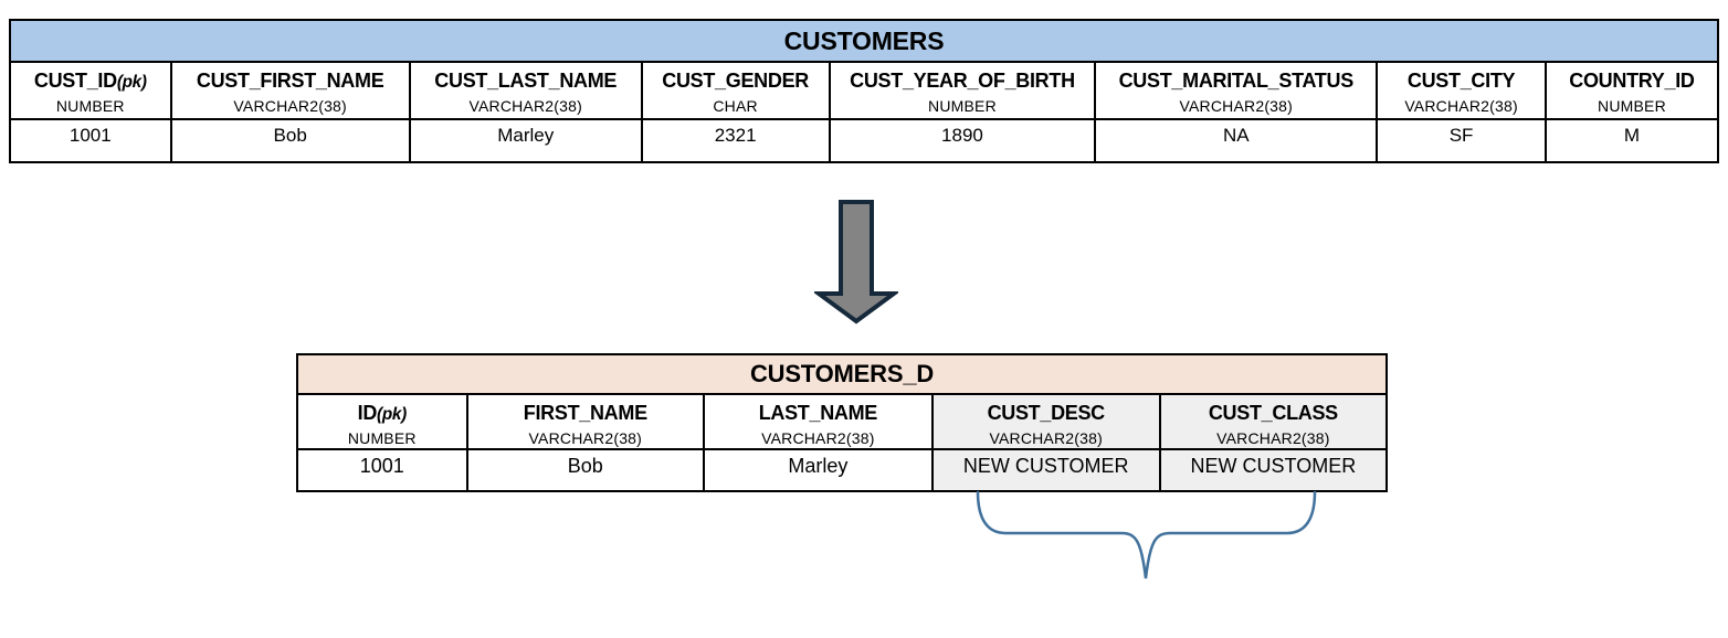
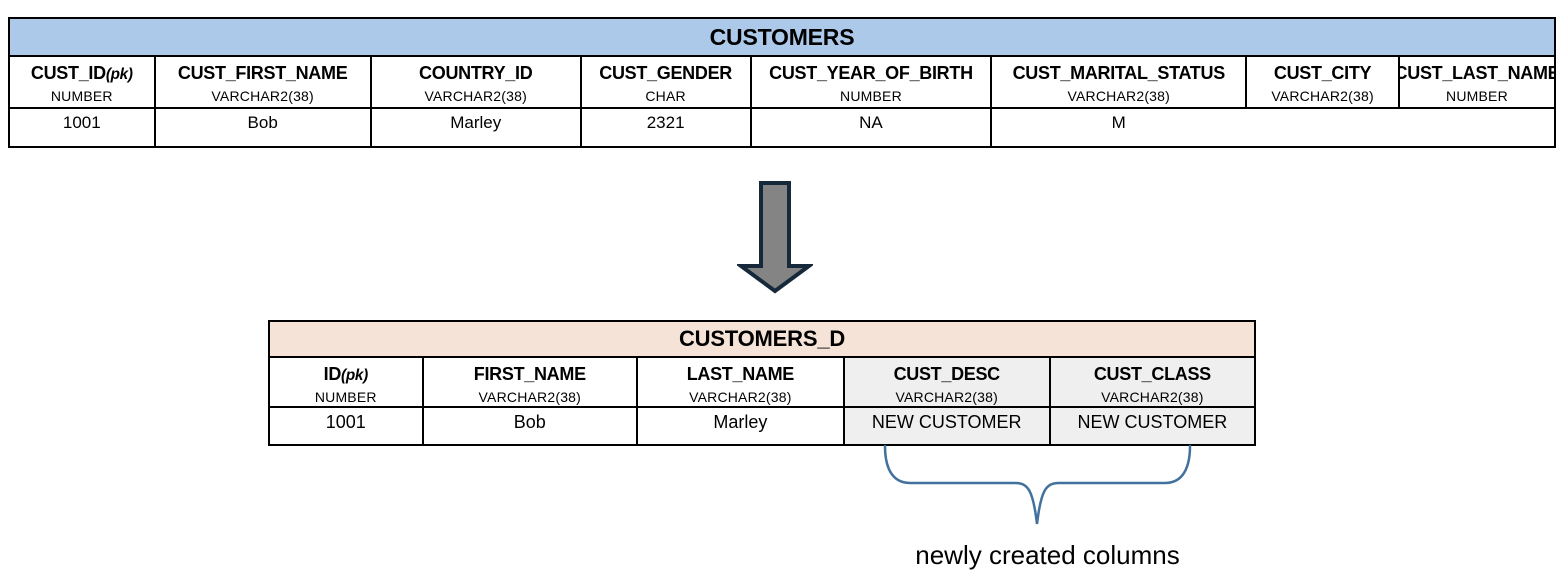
  CUSTOMERS
  CUST_ID(pk)
  NUMBER
  CUST_FIRST_NAME
  VARCHAR2(38)
- CUST_LAST_NAME
+ COUNTRY_ID
  VARCHAR2(38)
  CUST_GENDER
  CHAR
  CUST_YEAR_OF_BIRTH
  NUMBER
  CUST_MARITAL_STATUS
  VARCHAR2(38)
  CUST_CITY
  VARCHAR2(38)
- COUNTRY_ID
+ CUST_LAST_NAME
  NUMBER
  1001
  Bob
  Marley
  2321
- 1890
  NA
- SF
  M
  CUSTOMERS_D
  ID(pk)
  NUMBER
  FIRST_NAME
  VARCHAR2(38)
  LAST_NAME
  VARCHAR2(38)
  CUST_DESC
  VARCHAR2(38)
  CUST_CLASS
  VARCHAR2(38)
  1001
  Bob
  Marley
  NEW CUSTOMER
  NEW CUSTOMER
+ newly created columns
